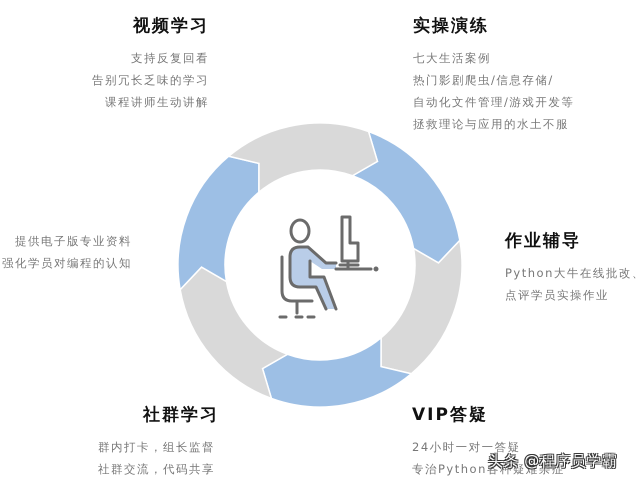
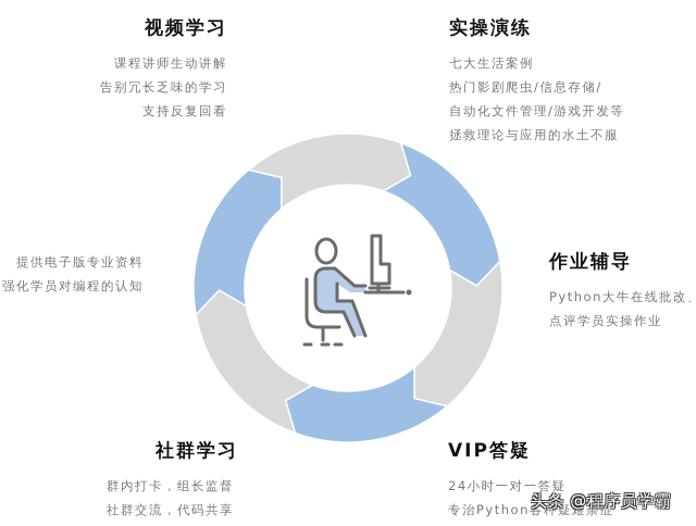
  视频学习
- 支持反复回看
+ 课程讲师生动讲解
  告别冗长乏味的学习
- 课程讲师生动讲解
+ 支持反复回看
  实操演练
  七大生活案例
  热门影剧爬虫/信息存储/
  自动化文件管理/游戏开发等
  拯救理论与应用的水土不服
  提供电子版专业资料
  强化学员对编程的认知
  作业辅导
  Python大牛在线批改、
  点评学员实操作业
  社群学习
  群内打卡，组长监督
  社群交流，代码共享
  VIP答疑
  24小时一对一答疑
  专治Python各种疑难杂症
  头条 @程序员学霸
